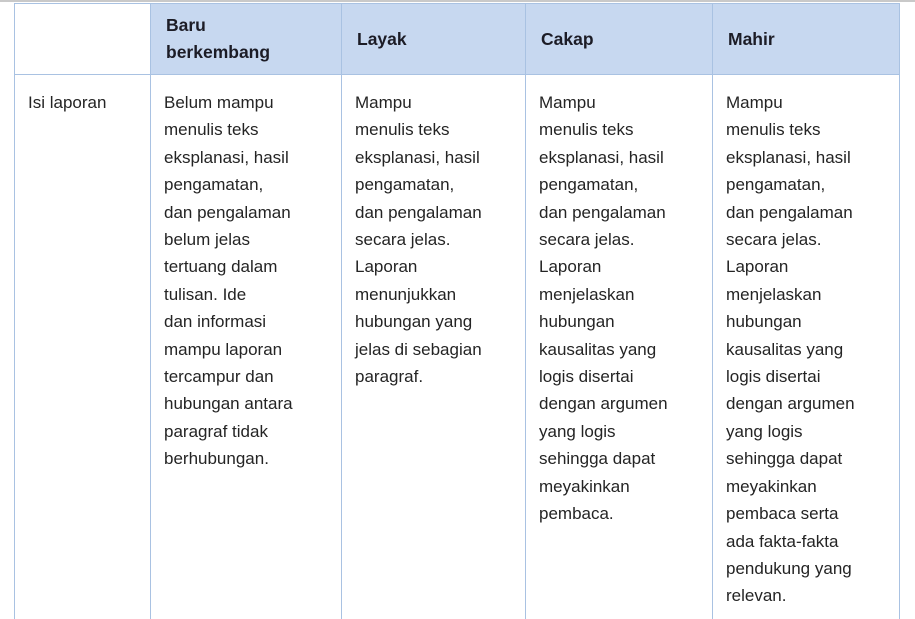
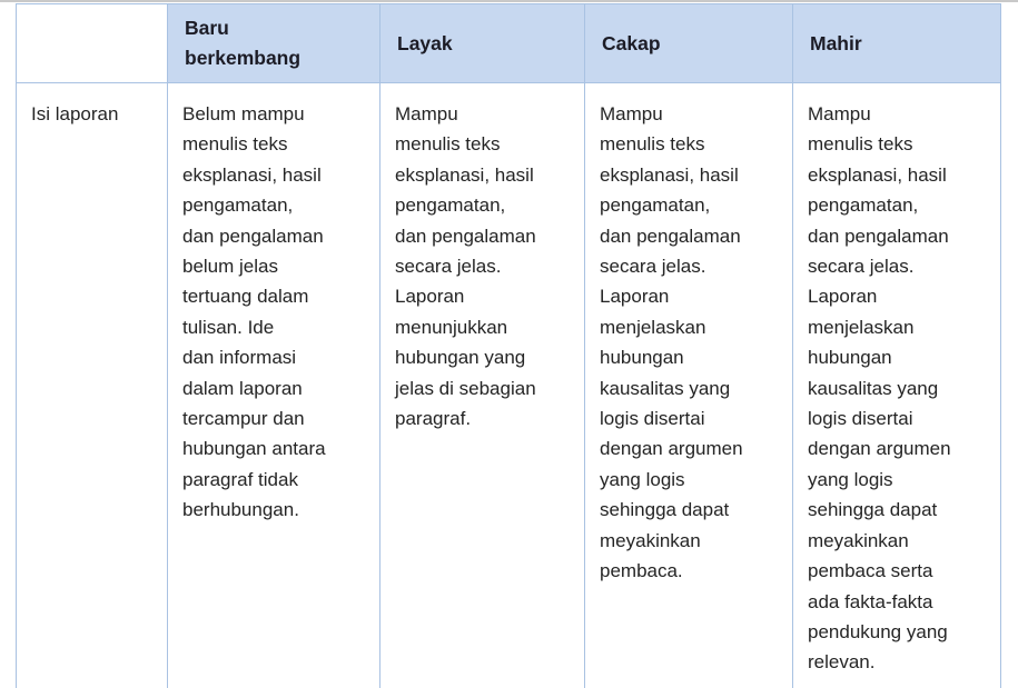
  	Baru berkembang	Layak	Cakap	Mahir
- Isi laporan	Belum mampu menulis teks eksplanasi, hasil pengamatan, dan pengalaman belum jelas tertuang dalam tulisan. Ide dan informasi mampu laporan tercampur dan hubungan antara paragraf tidak berhubungan.	Mampu menulis teks eksplanasi, hasil pengamatan, dan pengalaman secara jelas. Laporan menunjukkan hubungan yang jelas di sebagian paragraf.	Mampu menulis teks eksplanasi, hasil pengamatan, dan pengalaman secara jelas. Laporan menjelaskan hubungan kausalitas yang logis disertai dengan argumen yang logis sehingga dapat meyakinkan pembaca.	Mampu menulis teks eksplanasi, hasil pengamatan, dan pengalaman secara jelas. Laporan menjelaskan hubungan kausalitas yang logis disertai dengan argumen yang logis sehingga dapat meyakinkan pembaca serta ada fakta-fakta pendukung yang relevan.
+ Isi laporan	Belum mampu menulis teks eksplanasi, hasil pengamatan, dan pengalaman belum jelas tertuang dalam tulisan. Ide dan informasi dalam laporan tercampur dan hubungan antara paragraf tidak berhubungan.	Mampu menulis teks eksplanasi, hasil pengamatan, dan pengalaman secara jelas. Laporan menunjukkan hubungan yang jelas di sebagian paragraf.	Mampu menulis teks eksplanasi, hasil pengamatan, dan pengalaman secara jelas. Laporan menjelaskan hubungan kausalitas yang logis disertai dengan argumen yang logis sehingga dapat meyakinkan pembaca.	Mampu menulis teks eksplanasi, hasil pengamatan, dan pengalaman secara jelas. Laporan menjelaskan hubungan kausalitas yang logis disertai dengan argumen yang logis sehingga dapat meyakinkan pembaca serta ada fakta-fakta pendukung yang relevan.
